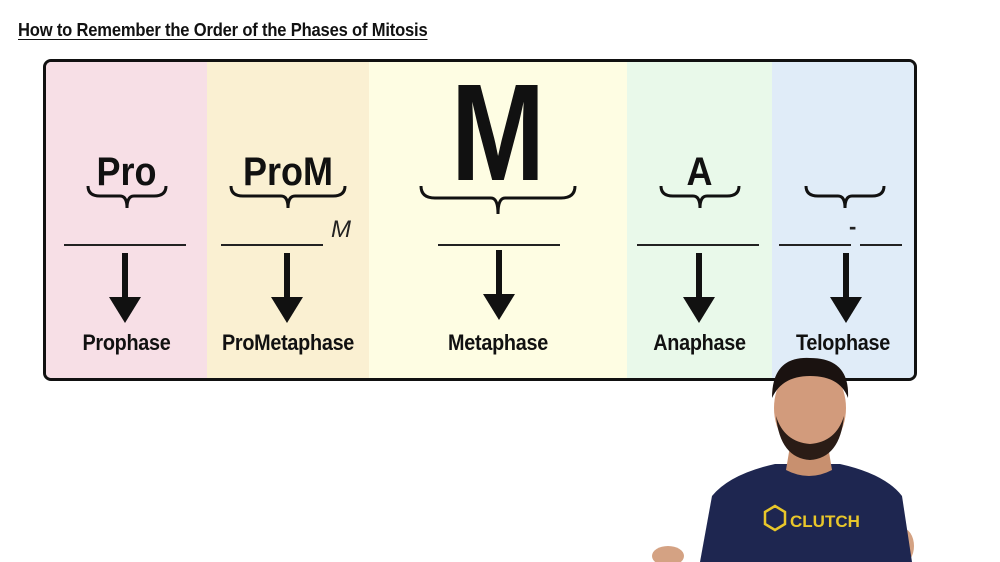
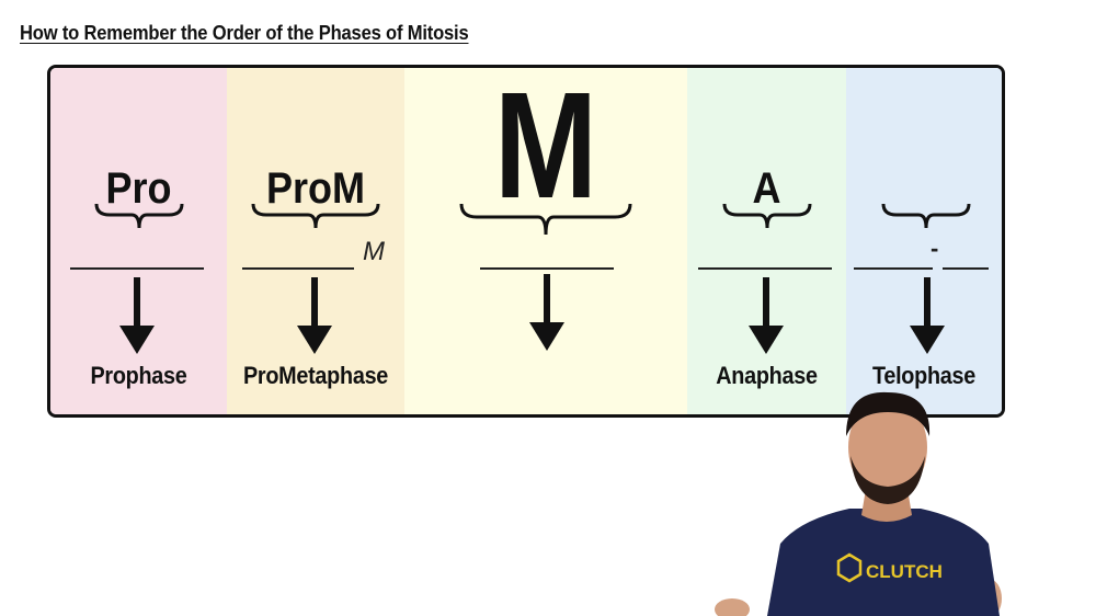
  How to Remember the Order of the Phases of Mitosis
  Pro
  Prophase
  ProM
  M
  ProMetaphase
  M
- Metaphase
  A
  Anaphase
  -
  Telophase
  CLUTCH
